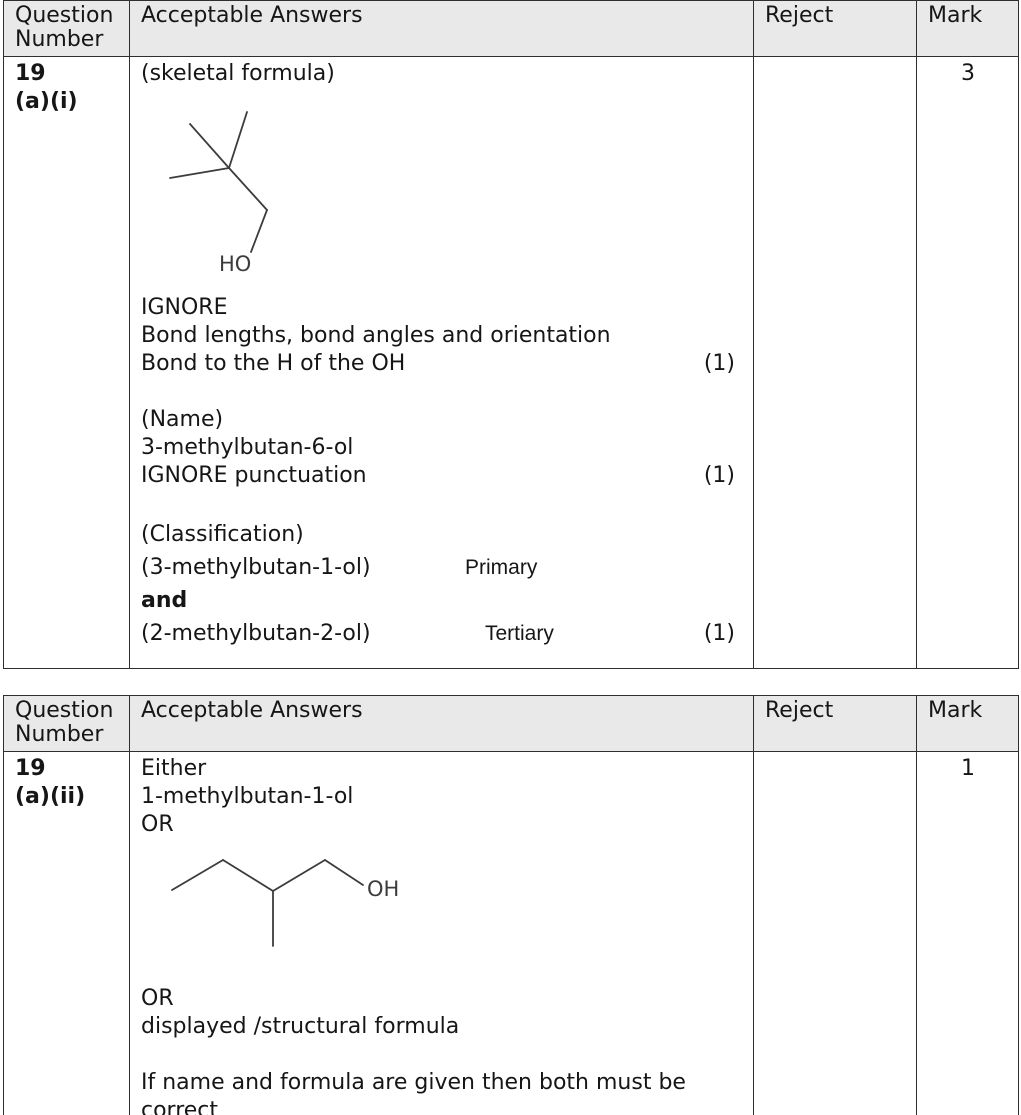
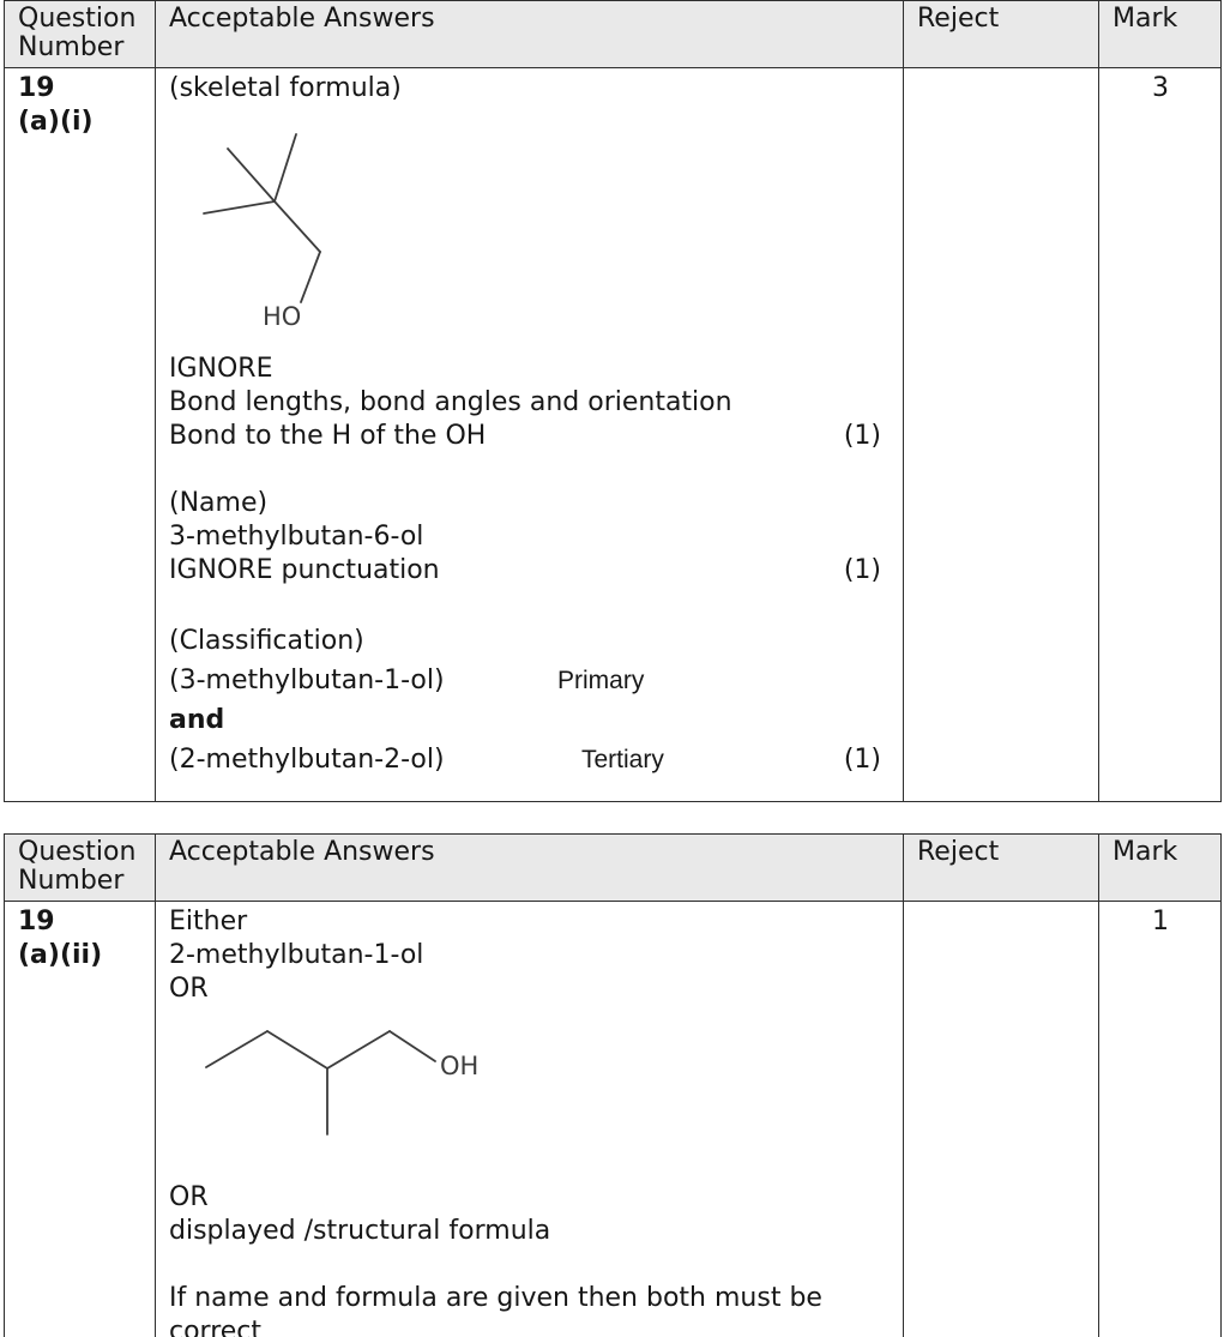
  Question Number	Acceptable Answers	Reject	Mark
  19 (a)(i)	(skeletal formula) HO IGNORE Bond lengths, bond angles and orientation Bond to the H of the OH (1) (Name) 3-methylbutan-6-ol IGNORE punctuation (1) (Classification) (3-methylbutan-1-ol) Primary and (2-methylbutan-2-ol) Tertiary (1)		3
  Question Number	Acceptable Answers	Reject	Mark
- 19 (a)(ii)	Either 1-methylbutan-1-ol OR OH OR displayed /structural formula If name and formula are given then both must be correct		1
+ 19 (a)(ii)	Either 2-methylbutan-1-ol OR OH OR displayed /structural formula If name and formula are given then both must be correct		1
